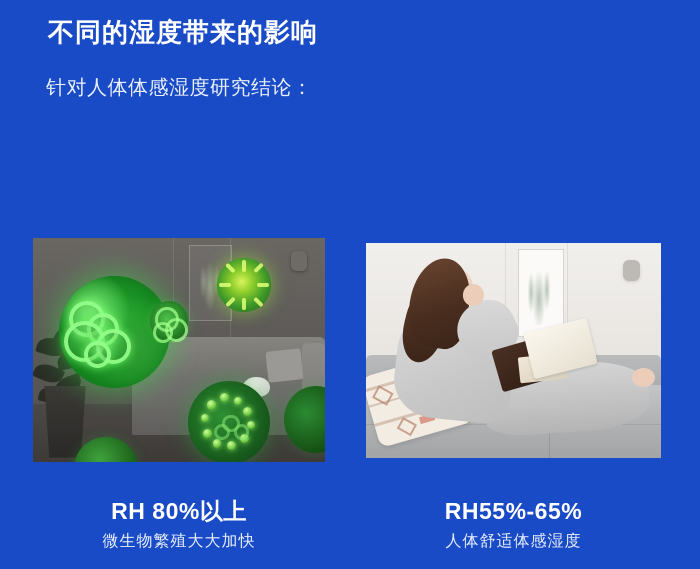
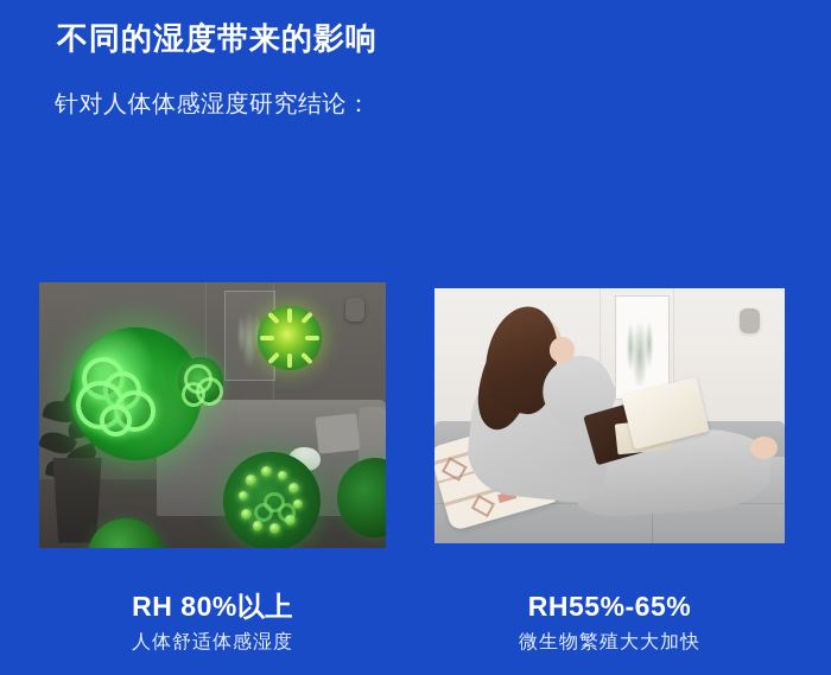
  不同的湿度带来的影响
  针对人体体感湿度研究结论：
  RH 80%以上
- 微生物繁殖大大加快
+ 人体舒适体感湿度
  RH55%-65%
- 人体舒适体感湿度
+ 微生物繁殖大大加快
